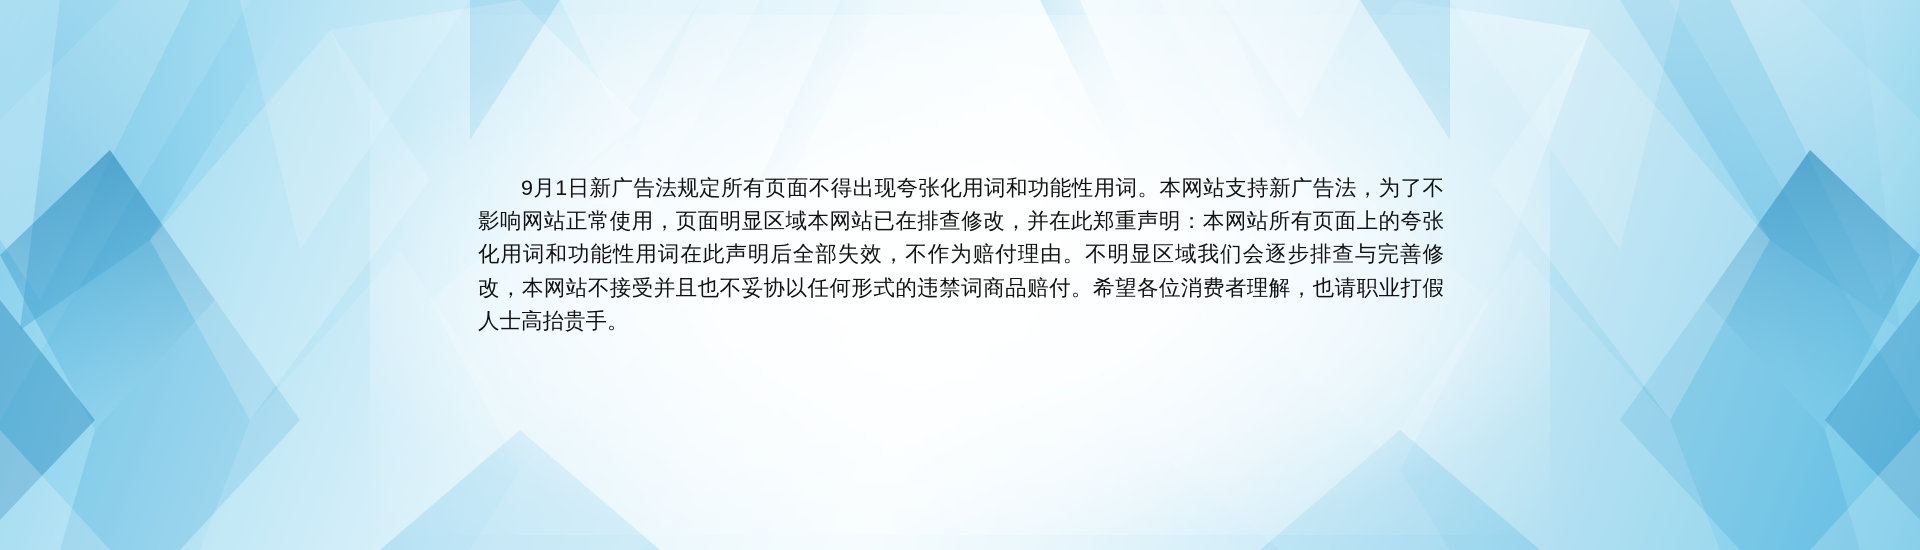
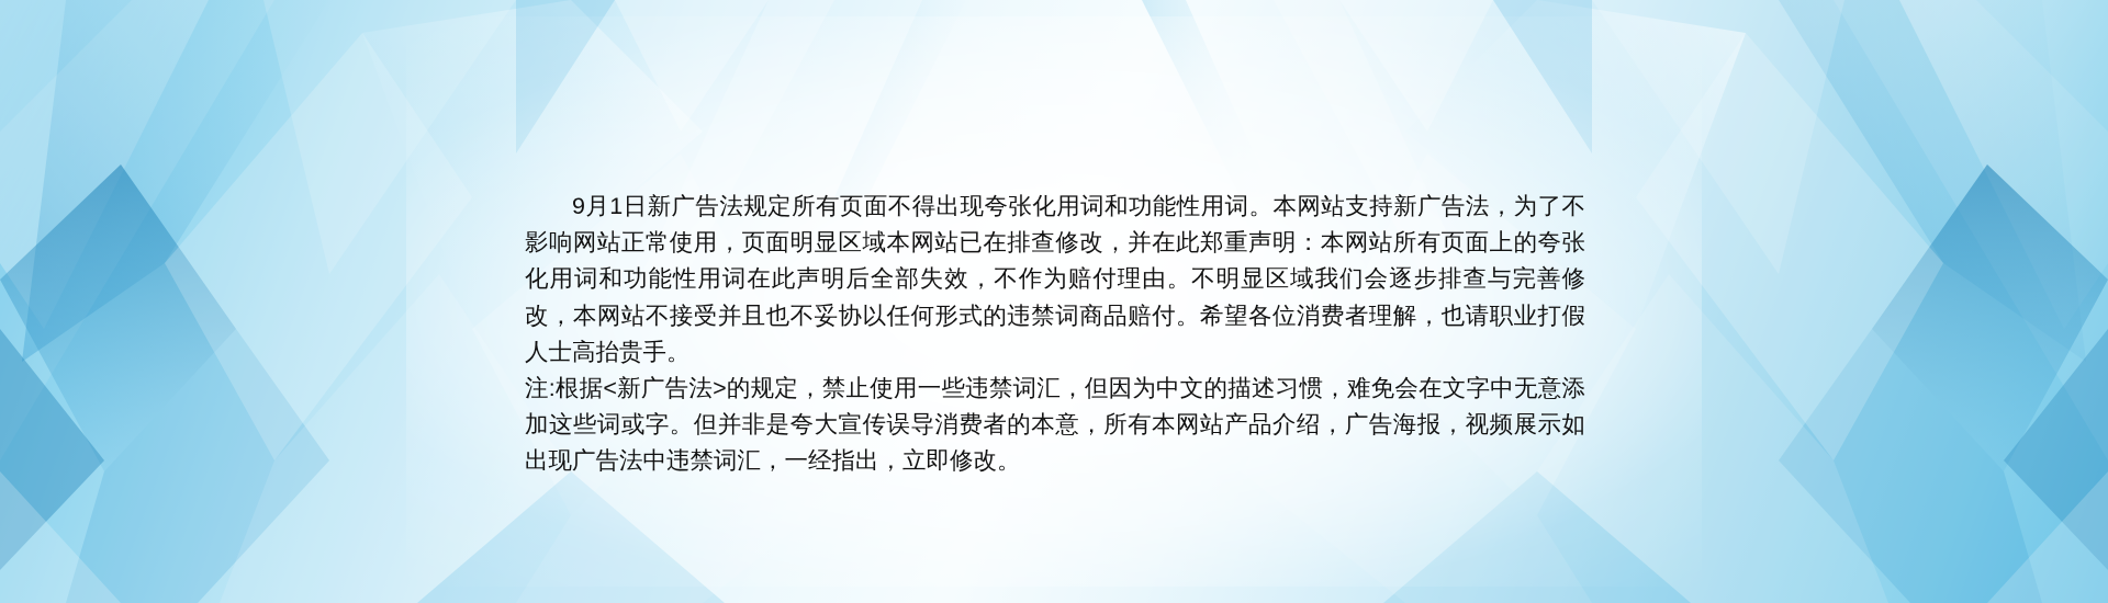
  9月1日新广告法规定所有页面不得出现夸张化用词和功能性用词。本网站支持新广告法，为了不影响网站正常使用，页面明显区域本网站已在排查修改，并在此郑重声明：本网站所有页面上的夸张化用词和功能性用词在此声明后全部失效，不作为赔付理由。不明显区域我们会逐步排查与完善修改，本网站不接受并且也不妥协以任何形式的违禁词商品赔付。希望各位消费者理解，也请职业打假人士高抬贵手。
+ 注:根据<新广告法>的规定，禁止使用一些违禁词汇，但因为中文的描述习惯，难免会在文字中无意添加这些词或字。但并非是夸大宣传误导消费者的本意，所有本网站产品介绍，广告海报，视频展示如出现广告法中违禁词汇，一经指出，立即修改。
